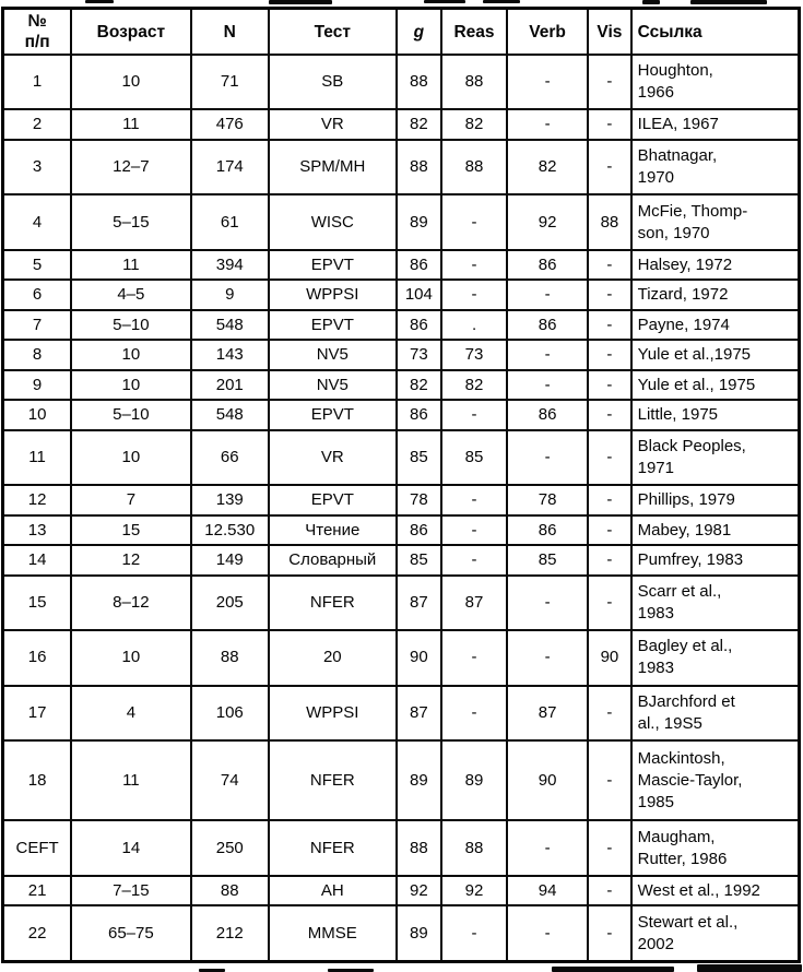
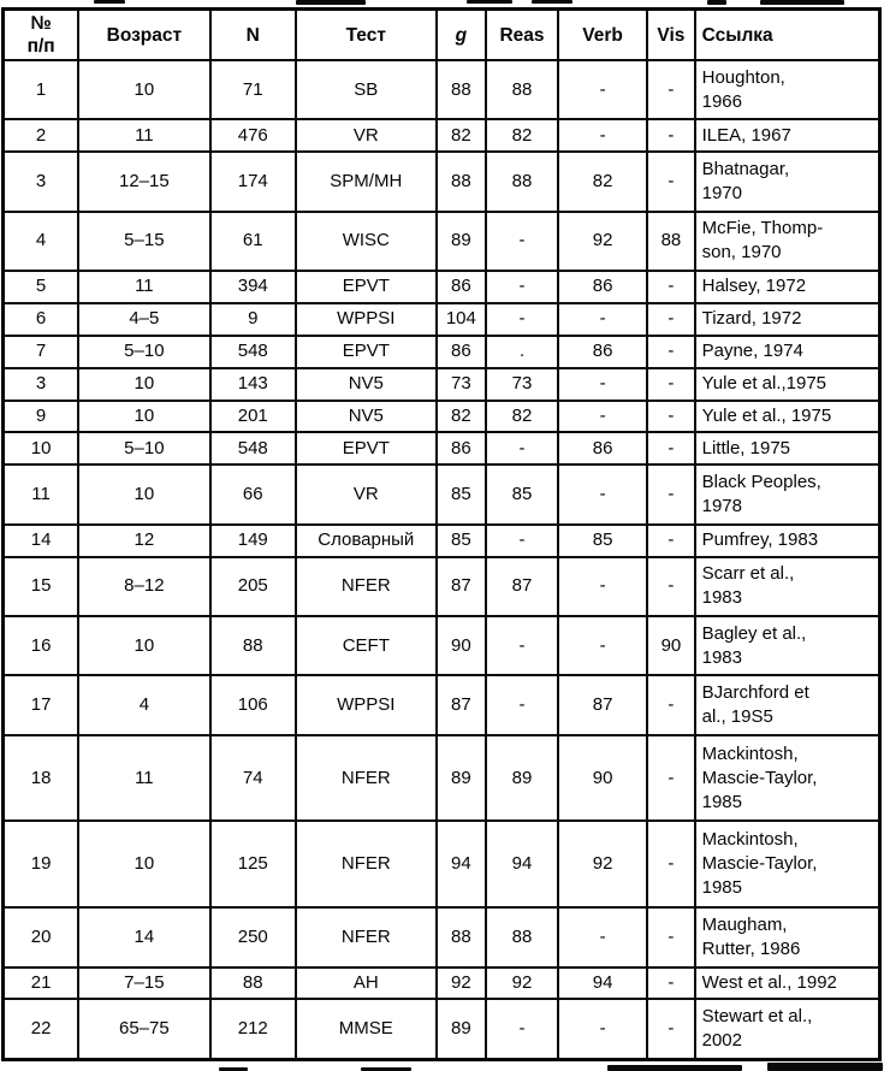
  № п/п	Возраст	N	Тест	g	Reas	Verb	Vis	Ссылка
  1	10	71	SB	88	88	-	-	Houghton, 1966
  2	11	476	VR	82	82	-	-	ILEA, 1967
- 3	12–7	174	SPM/MH	88	88	82	-	Bhatnagar, 1970
+ 3	12–15	174	SPM/MH	88	88	82	-	Bhatnagar, 1970
  4	5–15	61	WISC	89	-	92	88	McFie, Thomp- son, 1970
  5	11	394	EPVT	86	-	86	-	Halsey, 1972
  6	4–5	9	WPPSI	104	-	-	-	Tizard, 1972
  7	5–10	548	EPVT	86	.	86	-	Payne, 1974
- 8	10	143	NV5	73	73	-	-	Yule et al.,1975
+ 3	10	143	NV5	73	73	-	-	Yule et al.,1975
  9	10	201	NV5	82	82	-	-	Yule et al., 1975
  10	5–10	548	EPVT	86	-	86	-	Little, 1975
- 11	10	66	VR	85	85	-	-	Black Peoples, 1971
+ 11	10	66	VR	85	85	-	-	Black Peoples, 1978
- 12	7	139	EPVT	78	-	78	-	Phillips, 1979
- 13	15	12.530	Чтение	86	-	86	-	Mabey, 1981
  14	12	149	Словарный	85	-	85	-	Pumfrey, 1983
  15	8–12	205	NFER	87	87	-	-	Scarr et al., 1983
- 16	10	88	20	90	-	-	90	Bagley et al., 1983
+ 16	10	88	CEFT	90	-	-	90	Bagley et al., 1983
  17	4	106	WPPSI	87	-	87	-	BJarchford et al., 19S5
  18	11	74	NFER	89	89	90	-	Mackintosh, Mascie-Taylor, 1985
+ 19	10	125	NFER	94	94	92	-	Mackintosh, Mascie-Taylor, 1985
- CEFT	14	250	NFER	88	88	-	-	Maugham, Rutter, 1986
+ 20	14	250	NFER	88	88	-	-	Maugham, Rutter, 1986
  21	7–15	88	AH	92	92	94	-	West et al., 1992
  22	65–75	212	MMSE	89	-	-	-	Stewart et al., 2002
